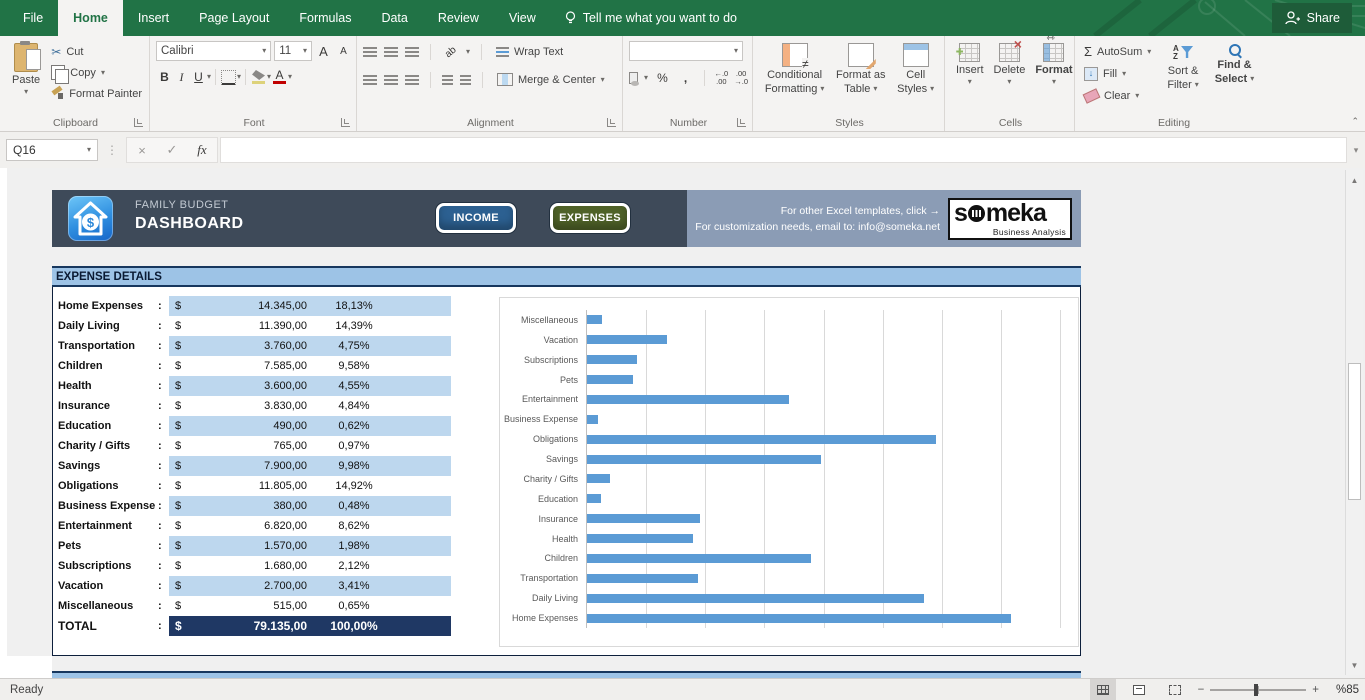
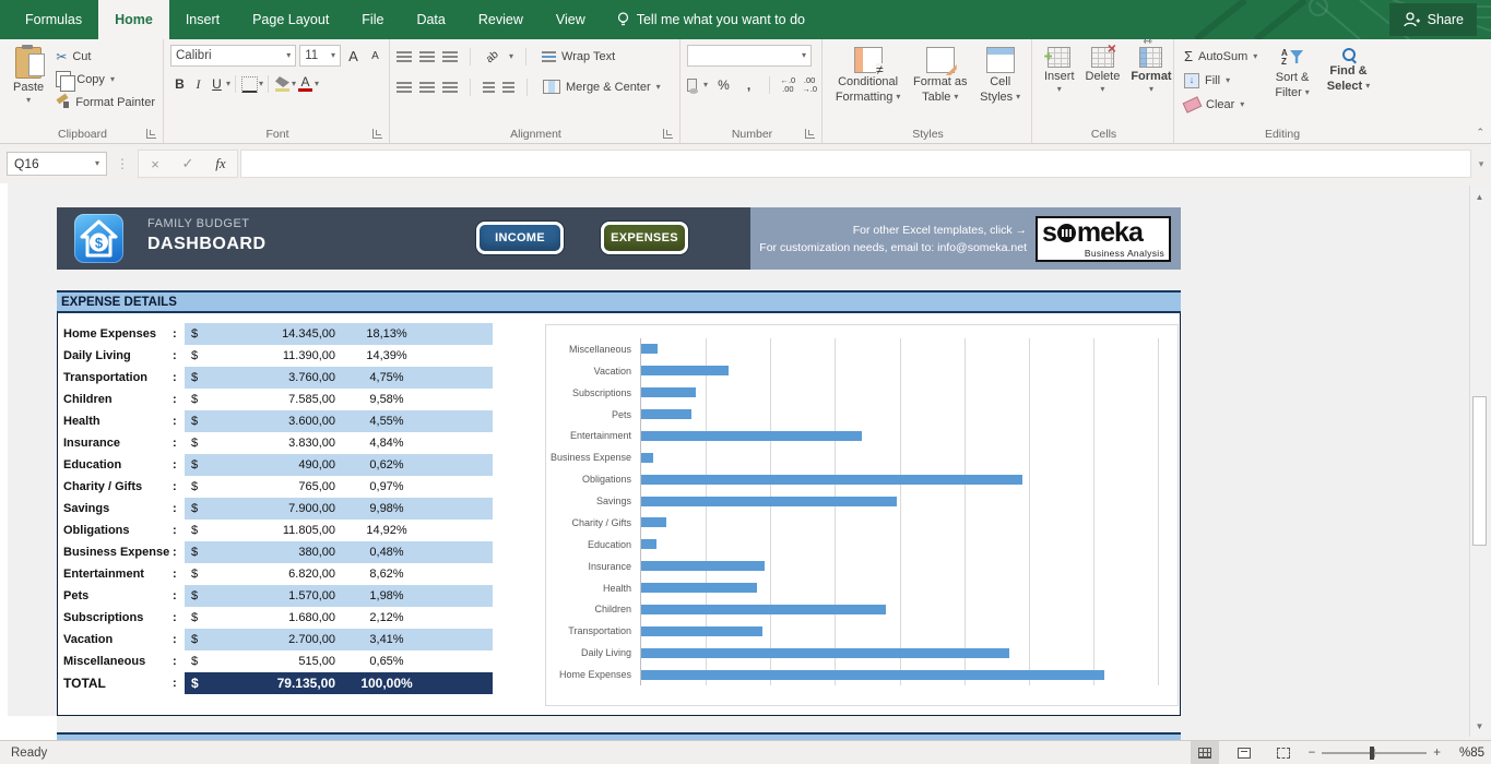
- File
+ Formulas
  Home
  Insert
  Page Layout
- Formulas
+ File
  Data
  Review
  View
  Tell me what you want to do
  Share
  Paste
  ▾
  ✂
  Cut
  Copy
  ▾
  Format Painter
  Clipboard
  Calibri
  ▾
  11
  ▾
  A
  A
  B
  I
  U
  ▾
  ▾
  ▾
  A
  ▾
  Font
  ▾
  Wrap Text
  Merge & Center
  ▾
  Alignment
  ▾
  ▾
  %
  ,
  ←.0
  .00
  .00
  →.0
  Number
  Conditional
  Formatting
  ▾
  Format as
  Table
  ▾
  Cell
  Styles
  ▾
  Styles
  Insert
  ▾
  Delete
  ▾
  Format
  ▾
  Cells
  Σ
  AutoSum
  ▾
  ↓
  Fill
  ▾
  Clear
  ▾
  Sort &
  Filter
  ▾
  Find &
  Select
  ▾
  Editing
  ⌃
  Q16
  ▾
  ⋮
  ×
  ✓
  fx
  ▾
  $
  FAMILY BUDGET
  DASHBOARD
  INCOME
  EXPENSES
  For other Excel templates, click →
  For customization needs, email to: info@someka.net
  s
  meka
  Business Analysis
  EXPENSE DETAILS
  Home Expenses
  :
  $
  14.345,00
  18,13%
  Daily Living
  :
  $
  11.390,00
  14,39%
  Transportation
  :
  $
  3.760,00
  4,75%
  Children
  :
  $
  7.585,00
  9,58%
  Health
  :
  $
  3.600,00
  4,55%
  Insurance
  :
  $
  3.830,00
  4,84%
  Education
  :
  $
  490,00
  0,62%
  Charity / Gifts
  :
  $
  765,00
  0,97%
  Savings
  :
  $
  7.900,00
  9,98%
  Obligations
  :
  $
  11.805,00
  14,92%
  Business Expense
  :
  $
  380,00
  0,48%
  Entertainment
  :
  $
  6.820,00
  8,62%
  Pets
  :
  $
  1.570,00
  1,98%
  Subscriptions
  :
  $
  1.680,00
  2,12%
  Vacation
  :
  $
  2.700,00
  3,41%
  Miscellaneous
  :
  $
  515,00
  0,65%
  TOTAL
  :
  $
  79.135,00
  100,00%
  Miscellaneous
  Vacation
  Subscriptions
  Pets
  Entertainment
  Business Expense
  Obligations
  Savings
  Charity / Gifts
  Education
  Insurance
  Health
  Children
  Transportation
  Daily Living
  Home Expenses
  ▲
  ▼
  Ready
  −
  +
  %85
